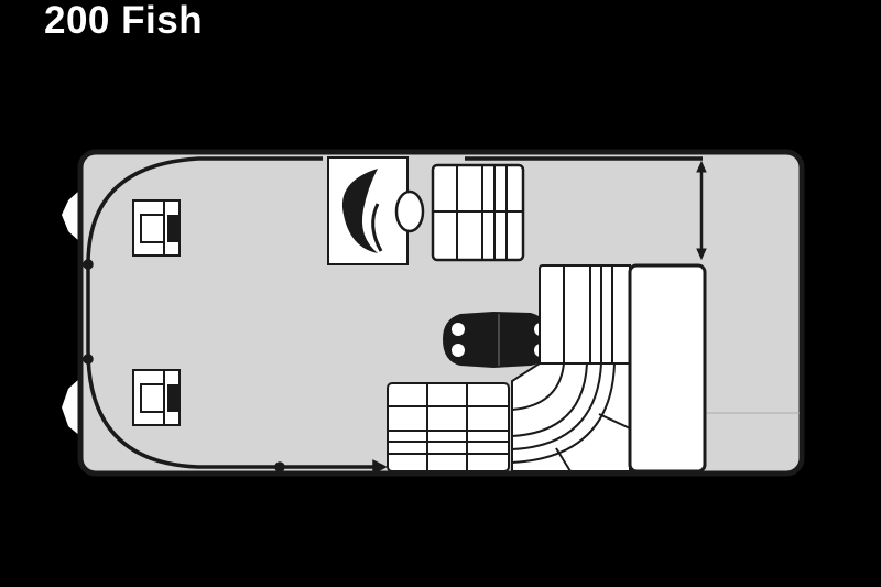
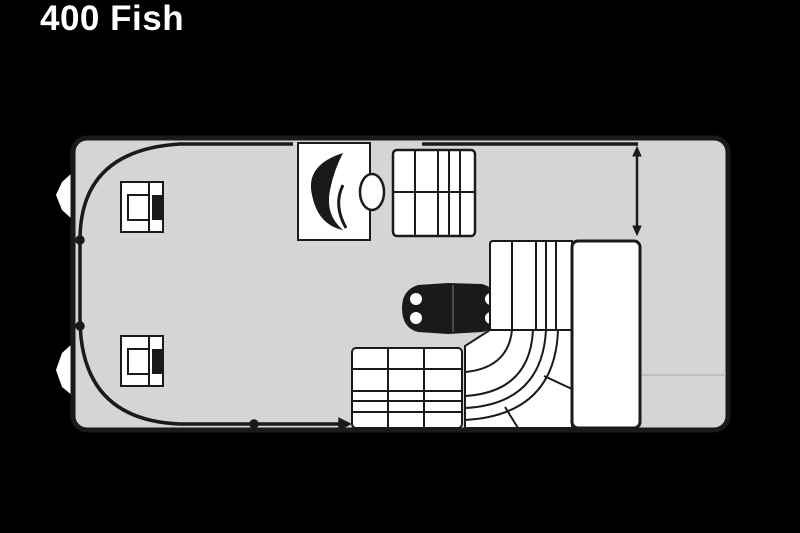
- 200 Fish
+ 400 Fish
